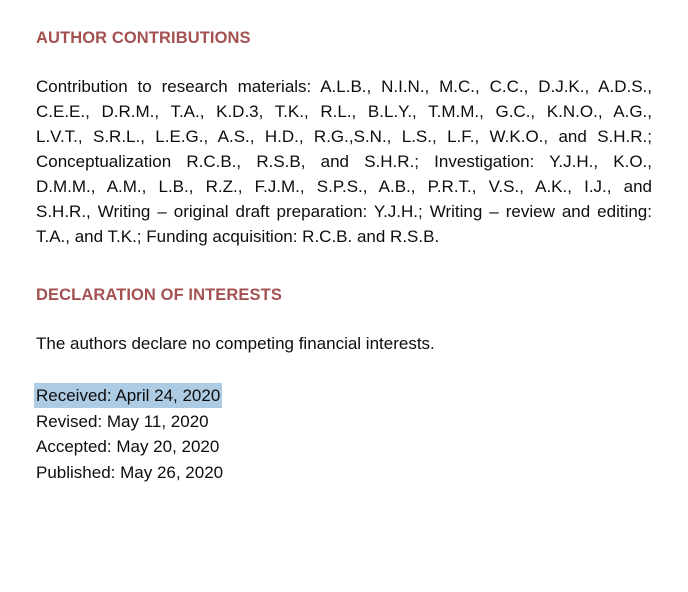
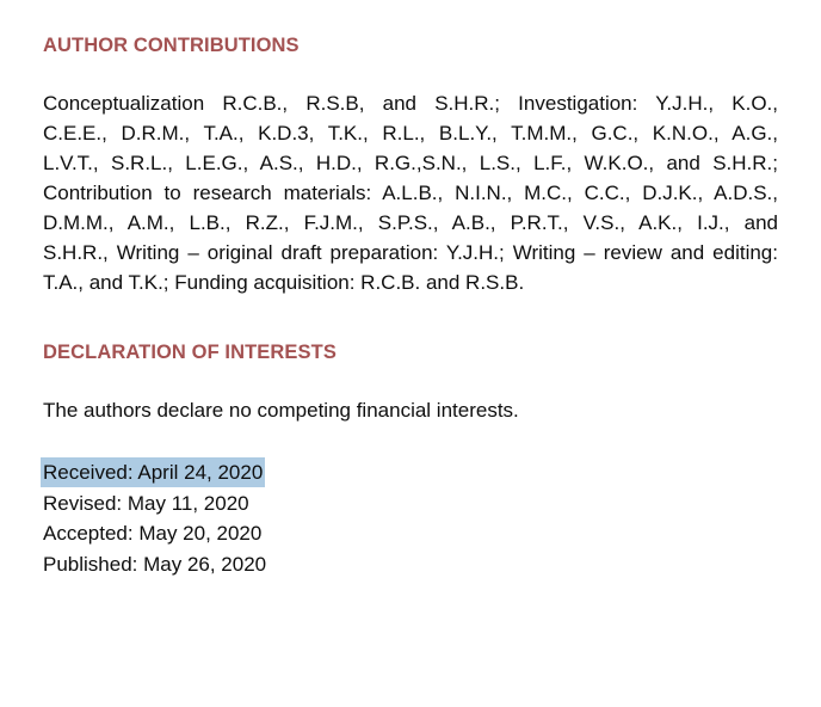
  AUTHOR CONTRIBUTIONS
- Contribution to research materials: A.L.B., N.I.N., M.C., C.C., D.J.K., A.D.S.,
+ Conceptualization R.C.B., R.S.B, and S.H.R.; Investigation: Y.J.H., K.O.,
  C.E.E., D.R.M., T.A., K.D.3, T.K., R.L., B.L.Y., T.M.M., G.C., K.N.O., A.G.,
  L.V.T., S.R.L., L.E.G., A.S., H.D., R.G.,S.N., L.S., L.F., W.K.O., and S.H.R.;
- Conceptualization R.C.B., R.S.B, and S.H.R.; Investigation: Y.J.H., K.O.,
+ Contribution to research materials: A.L.B., N.I.N., M.C., C.C., D.J.K., A.D.S.,
  D.M.M., A.M., L.B., R.Z., F.J.M., S.P.S., A.B., P.R.T., V.S., A.K., I.J., and
  S.H.R., Writing – original draft preparation: Y.J.H.; Writing – review and editing:
  T.A., and T.K.; Funding acquisition: R.C.B. and R.S.B.
  DECLARATION OF INTERESTS
  The authors declare no competing financial interests.
  Received: April 24, 2020
  Revised: May 11, 2020
  Accepted: May 20, 2020
  Published: May 26, 2020
